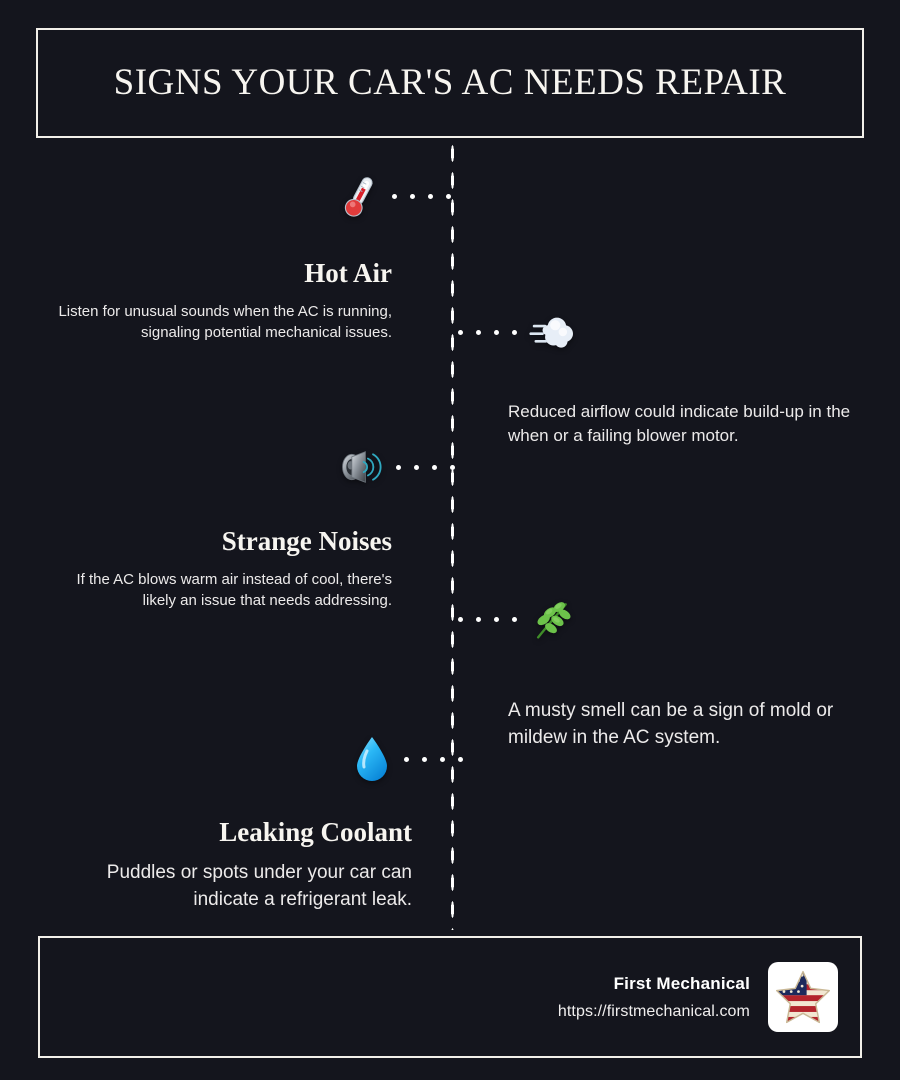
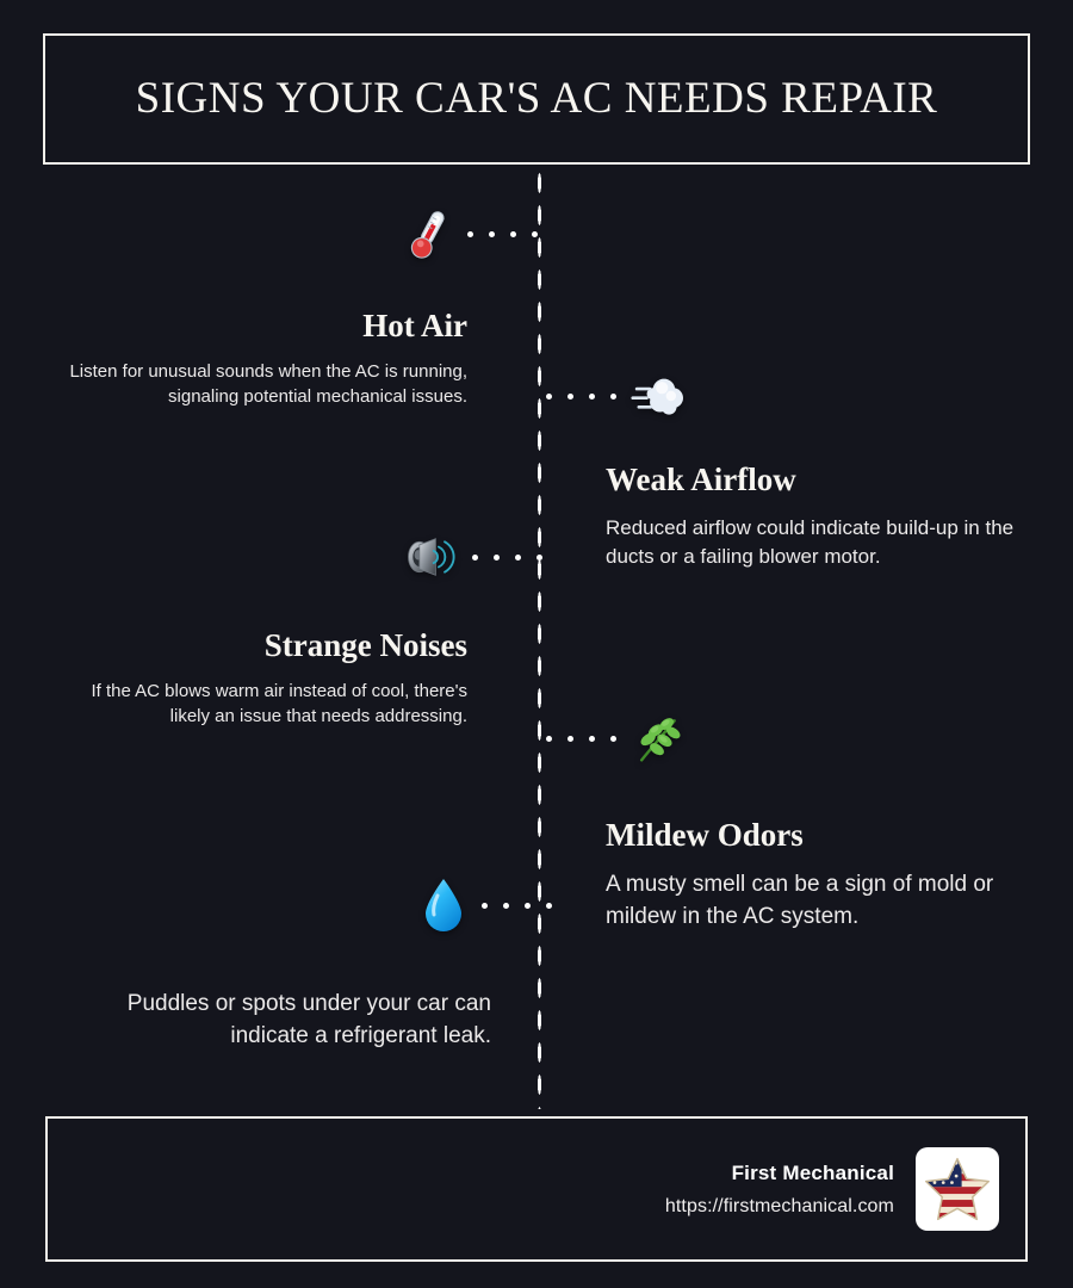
  SIGNS YOUR CAR'S AC NEEDS REPAIR
  Hot Air
  Listen for unusual sounds when the AC is running, signaling potential mechanical issues.
+ Weak Airflow
- Reduced airflow could indicate build-up in the when or a failing blower motor.
+ Reduced airflow could indicate build-up in the ducts or a failing blower motor.
  Strange Noises
  If the AC blows warm air instead of cool, there's likely an issue that needs addressing.
+ Mildew Odors
  A musty smell can be a sign of mold or mildew in the AC system.
- Leaking Coolant
  Puddles or spots under your car can indicate a refrigerant leak.
  First Mechanical
  https://firstmechanical.com
